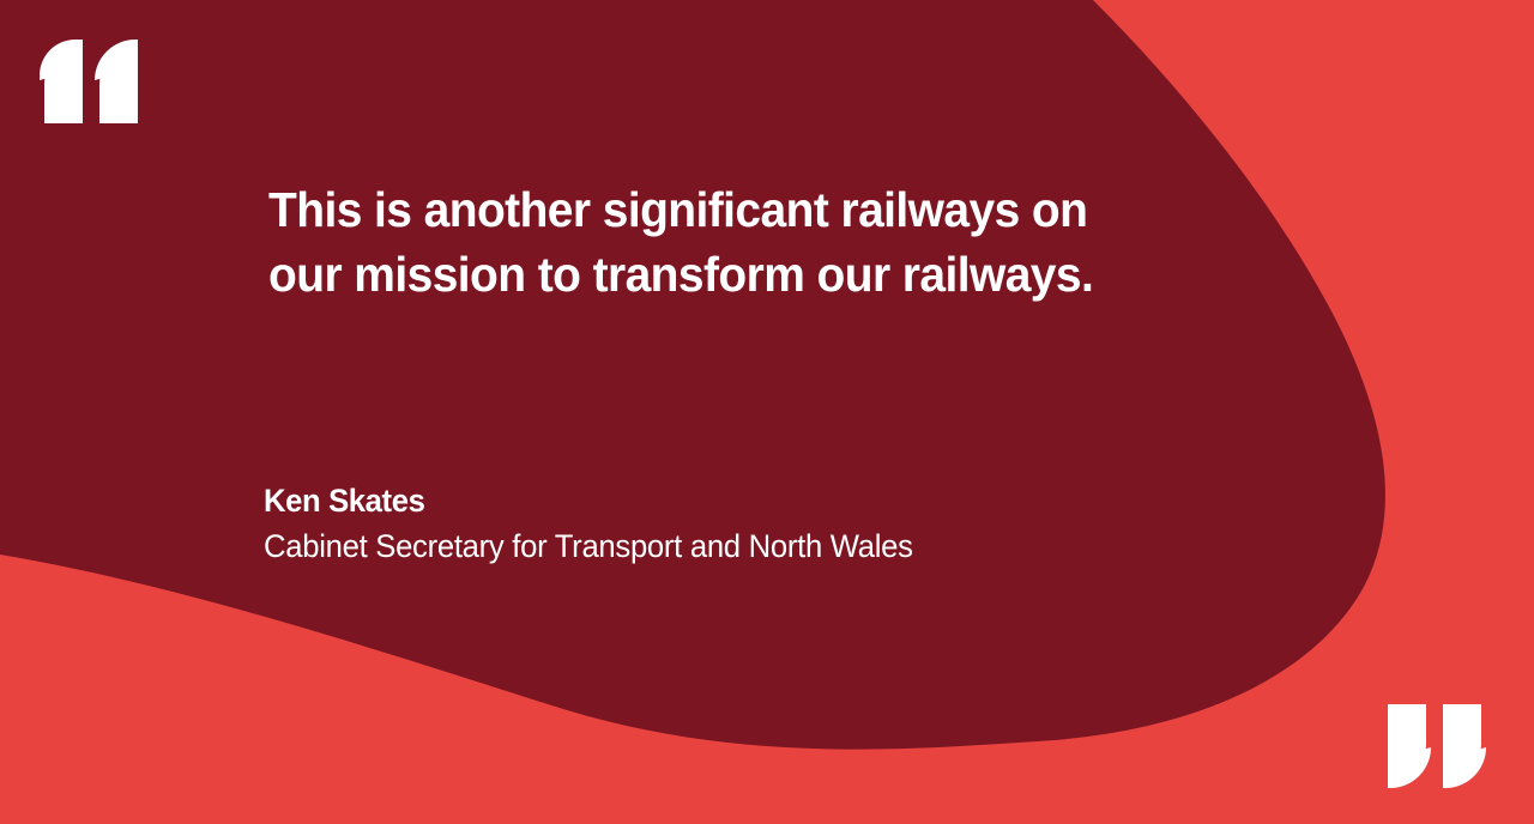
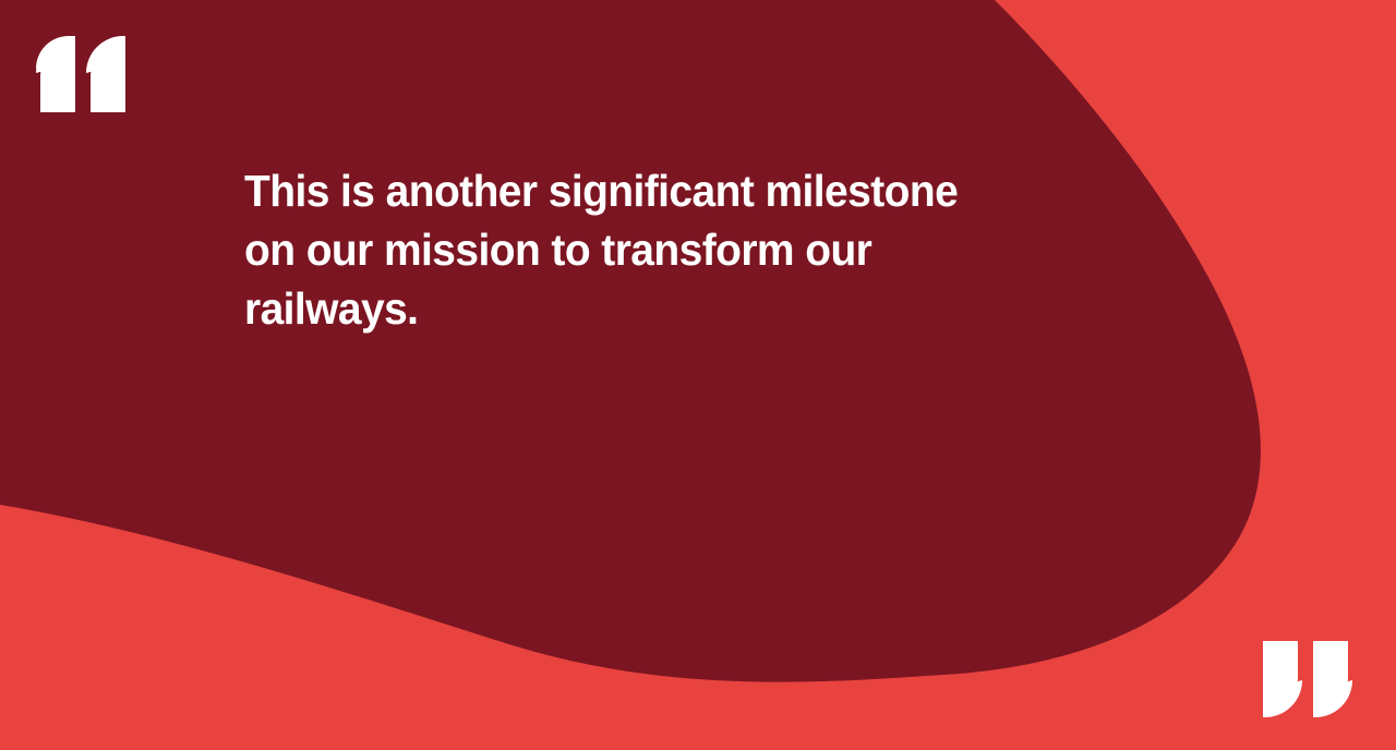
- This is another significant railways on our mission to transform our railways.
+ This is another significant milestone on our mission to transform our railways.
- Ken Skates
- Cabinet Secretary for Transport and North Wales
